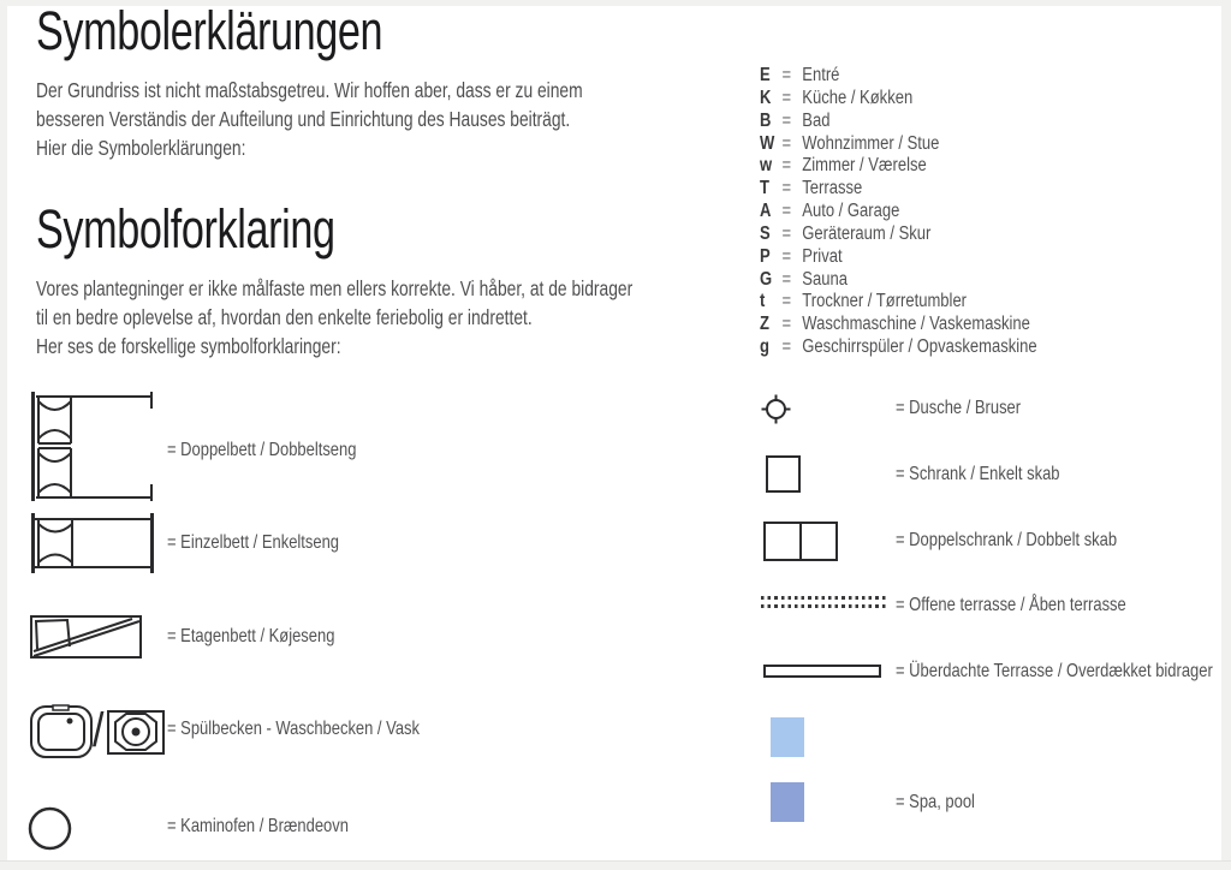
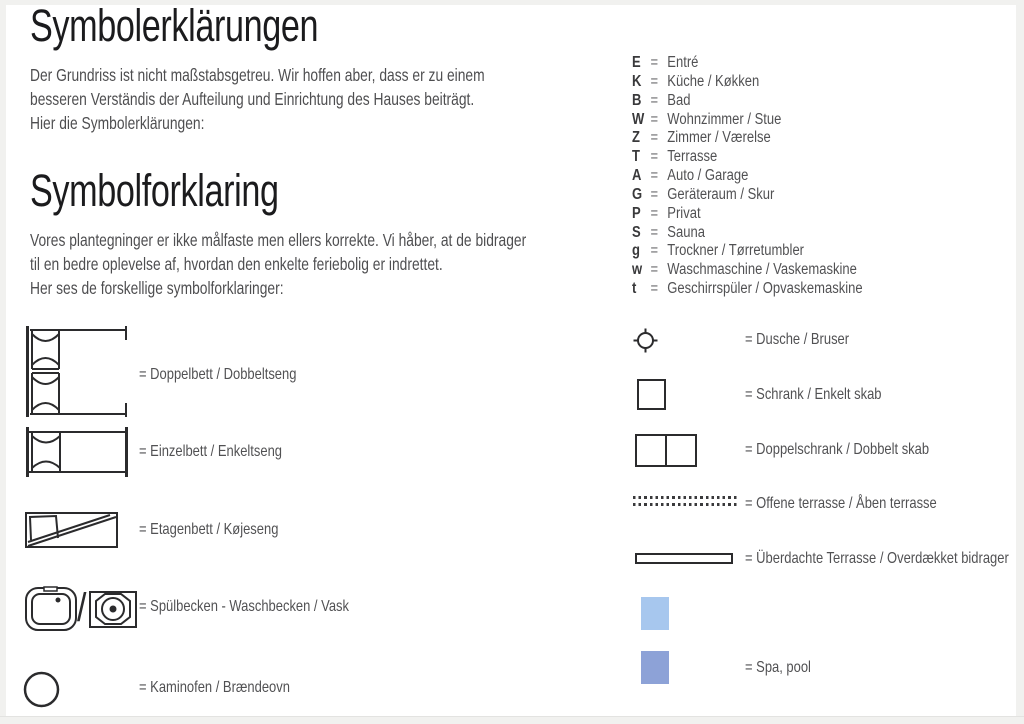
  Symbolerklärungen
  Der Grundriss ist nicht maßstabsgetreu. Wir hoffen aber, dass er zu einem
  besseren Verständis der Aufteilung und Einrichtung des Hauses beiträgt.
  Hier die Symbolerklärungen:
  Symbolforklaring
  Vores plantegninger er ikke målfaste men ellers korrekte. Vi håber, at de bidrager
  til en bedre oplevelse af, hvordan den enkelte feriebolig er indrettet.
  Her ses de forskellige symbolforklaringer:
  E
  =
  Entré
  K
  =
  Küche / Køkken
  B
  =
  Bad
  W
  =
  Wohnzimmer / Stue
- w
+ Z
  =
  Zimmer / Værelse
  T
  =
  Terrasse
  A
  =
  Auto / Garage
- S
+ G
  =
  Geräteraum / Skur
  P
  =
  Privat
- G
+ S
  =
  Sauna
- t
+ g
  =
  Trockner / Tørretumbler
- Z
+ w
  =
  Waschmaschine / Vaskemaskine
- g
+ t
  =
  Geschirrspüler / Opvaskemaskine
  = Doppelbett / Dobbeltseng
  = Einzelbett / Enkeltseng
  = Etagenbett / Køjeseng
  /
  = Spülbecken - Waschbecken / Vask
  = Kaminofen / Brændeovn
  = Dusche / Bruser
  = Schrank / Enkelt skab
  = Doppelschrank / Dobbelt skab
  = Offene terrasse / Åben terrasse
  = Überdachte Terrasse / Overdækket bidrager
  = Spa, pool
